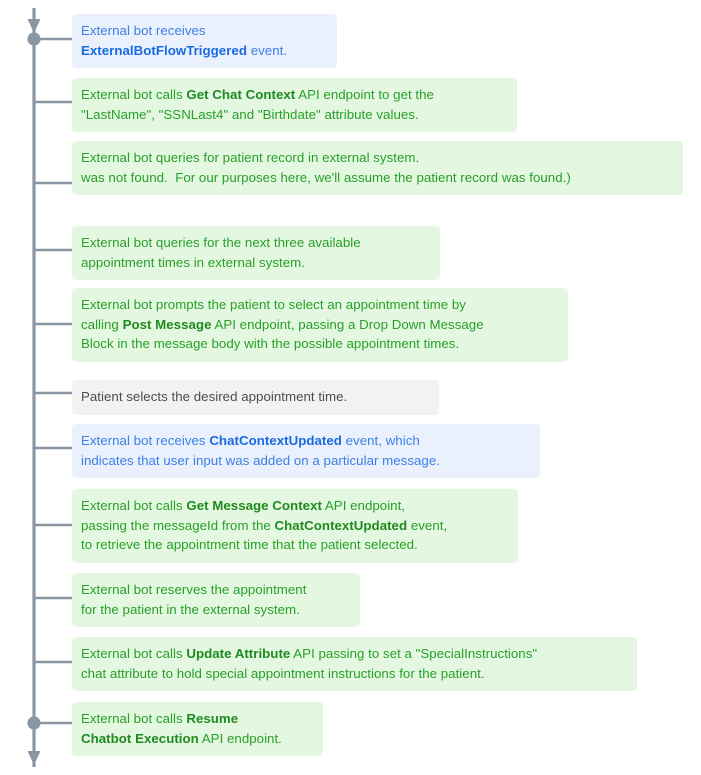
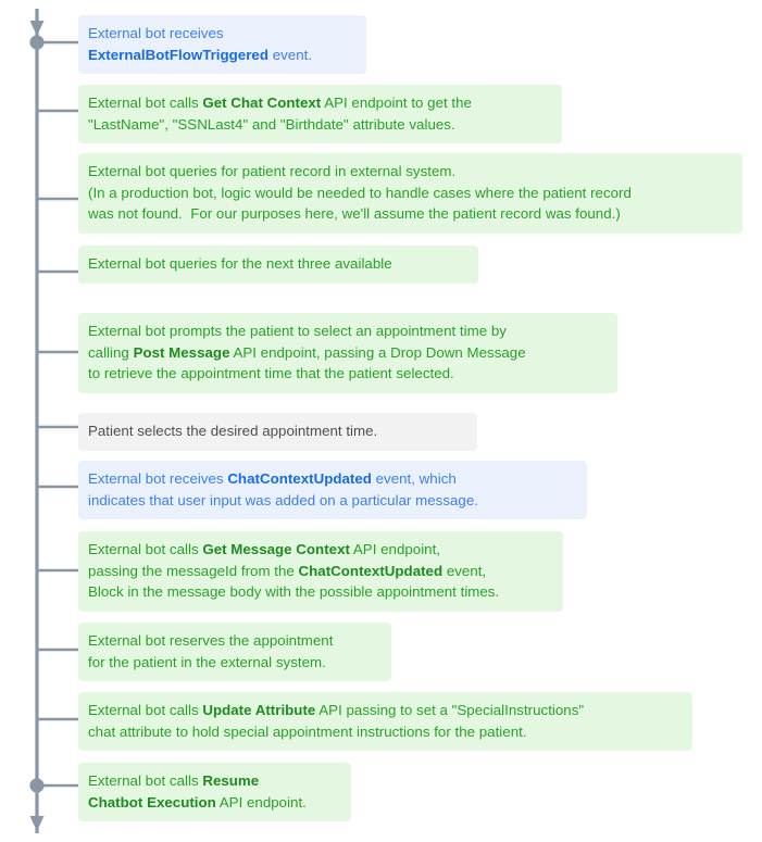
  External bot receives
  ExternalBotFlowTriggered event.
  External bot calls Get Chat Context API endpoint to get the
  "LastName", "SSNLast4" and "Birthdate" attribute values.
  External bot queries for patient record in external system.
+ (In a production bot, logic would be needed to handle cases where the patient record
  was not found. For our purposes here, we'll assume the patient record was found.)
  External bot queries for the next three available
- appointment times in external system.
  External bot prompts the patient to select an appointment time by
  calling Post Message API endpoint, passing a Drop Down Message
- Block in the message body with the possible appointment times.
+ to retrieve the appointment time that the patient selected.
  Patient selects the desired appointment time.
  External bot receives ChatContextUpdated event, which
  indicates that user input was added on a particular message.
  External bot calls Get Message Context API endpoint,
  passing the messageId from the ChatContextUpdated event,
- to retrieve the appointment time that the patient selected.
+ Block in the message body with the possible appointment times.
  External bot reserves the appointment
  for the patient in the external system.
  External bot calls Update Attribute API passing to set a "SpecialInstructions"
  chat attribute to hold special appointment instructions for the patient.
  External bot calls Resume
  Chatbot Execution API endpoint.
